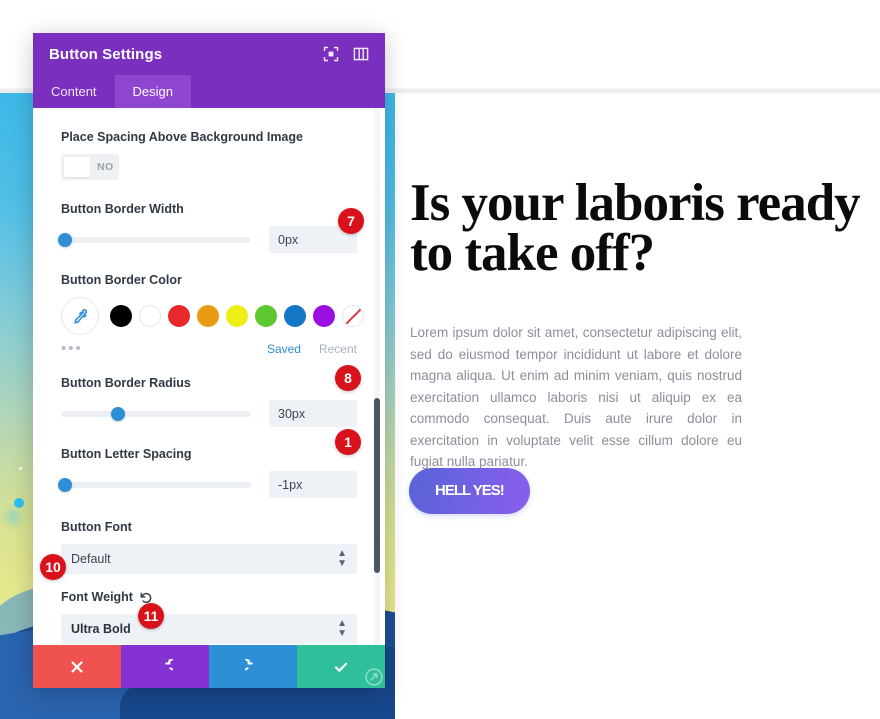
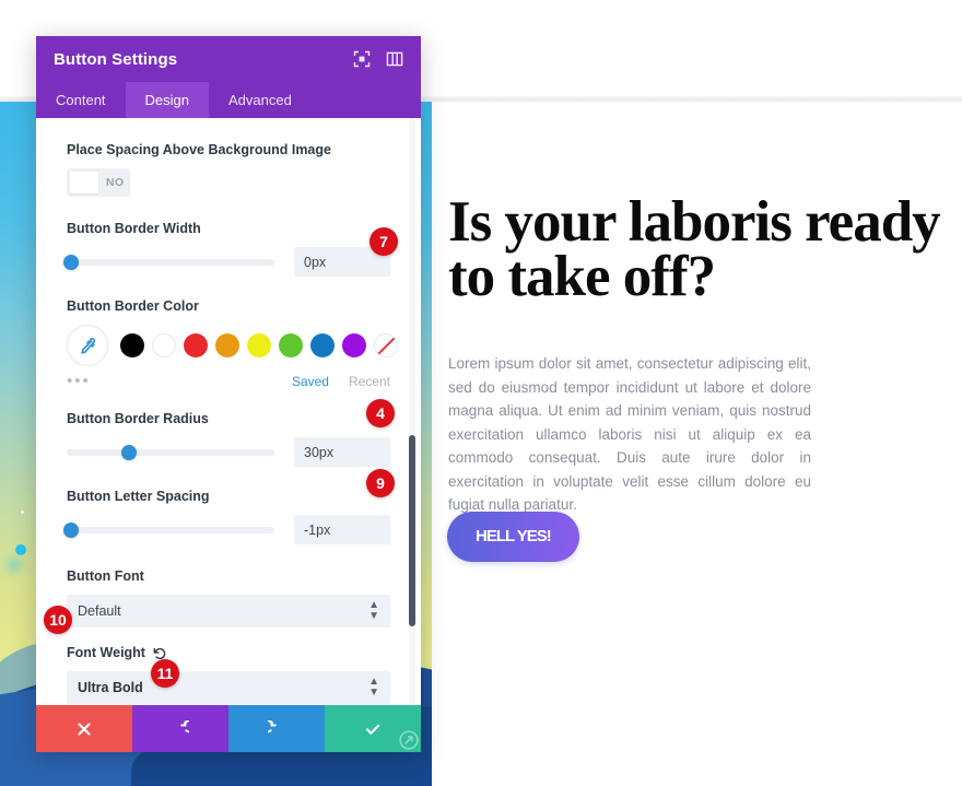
  Is your laboris ready to take off?
  Lorem ipsum dolor sit amet, consectetur adipiscing elit, sed do eiusmod tempor incididunt ut labore et dolore magna aliqua. Ut enim ad minim veniam, quis nostrud exercitation ullamco laboris nisi ut aliquip ex ea commodo consequat. Duis aute irure dolor in exercitation in voluptate velit esse cillum dolore eu fugiat nulla pariatur.
  HELL YES!
  Button Settings
  Content
  Design
+ Advanced
  Place Spacing Above Background Image
  NO
  Button Border Width
  0px
  Button Border Color
  •••
  Saved
  Recent
  Button Border Radius
  30px
  Button Letter Spacing
  -1px
  Button Font
  Default
  ▲
  ▼
  Font Weight
  Ultra Bold
  ▲
  ▼
  7
- 8
+ 4
- 1
+ 9
  10
  11
